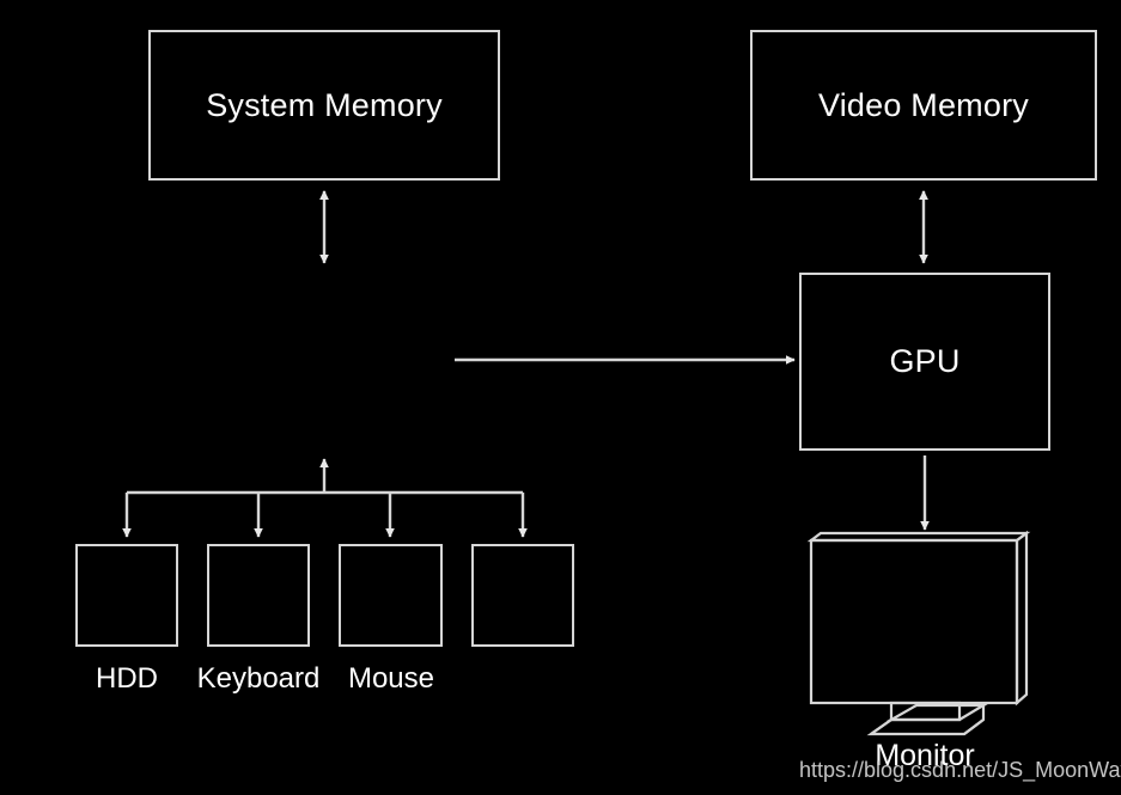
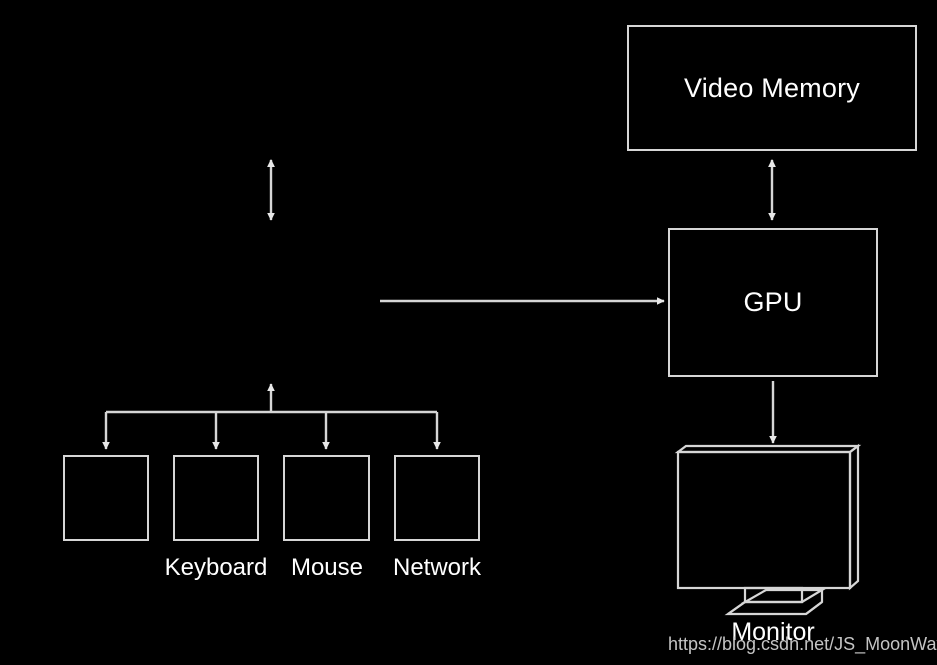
- System Memory
  Video Memory
  GPU
- HDD
  Keyboard
  Mouse
+ Network
  Monitor
  https://blog.csdn.net/JS_MoonWa
